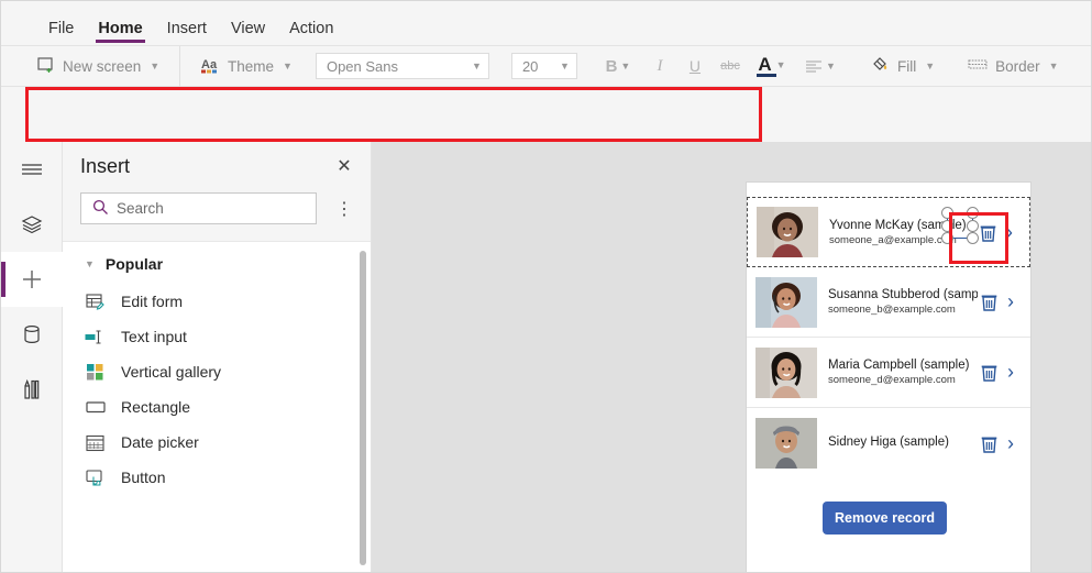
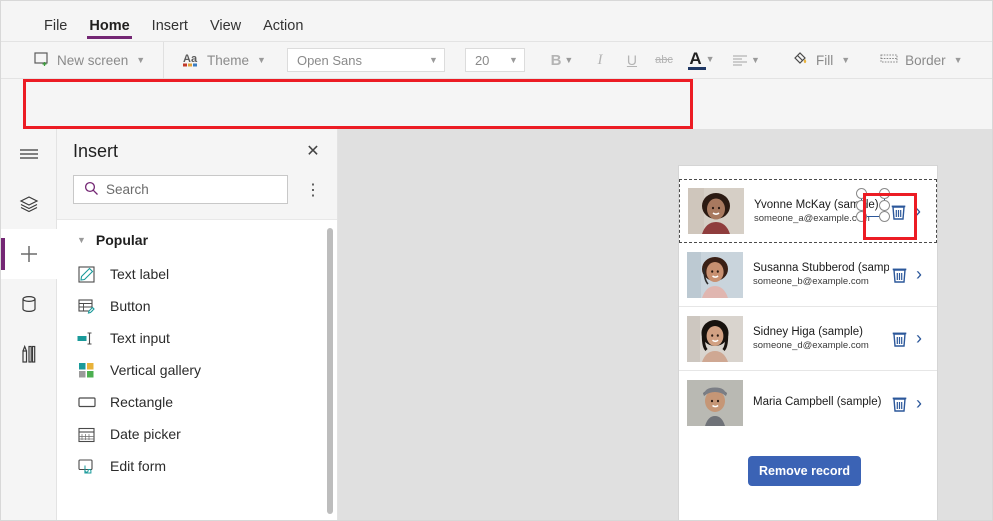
  File
  Home
  Insert
  View
  Action
  New screen
  ▼
  Aa
  Theme
  ▼
  Open Sans
  ▼
  20
  ▼
  B
  ▼
  I
  U
  abc
  A
  ▼
  ▼
  Fill
  ▼
  Border
  ▼
  Insert
  ✕
  Search
  ⋮
  ▼
  Popular
+ Text label
- Edit form
+ Button
  Text input
  Vertical gallery
  Rectangle
  Date picker
- Button
+ Edit form
  Yvonne McKay (samle)
  someone_a@example.c
  ›
  Susanna Stubberod (samp
  someone_b@example.com
  ›
- Maria Campbell (sample)
+ Sidney Higa (sample)
  someone_d@example.com
  ›
- Sidney Higa (sample)
+ Maria Campbell (sample)
  ›
  Remove record
